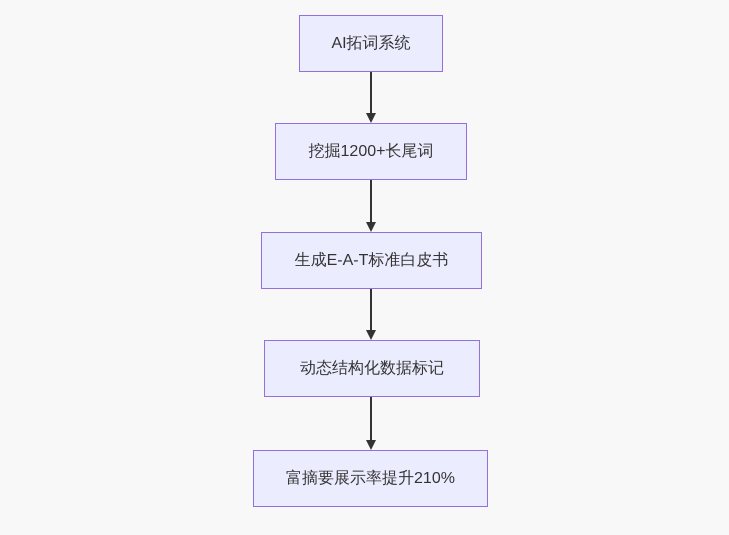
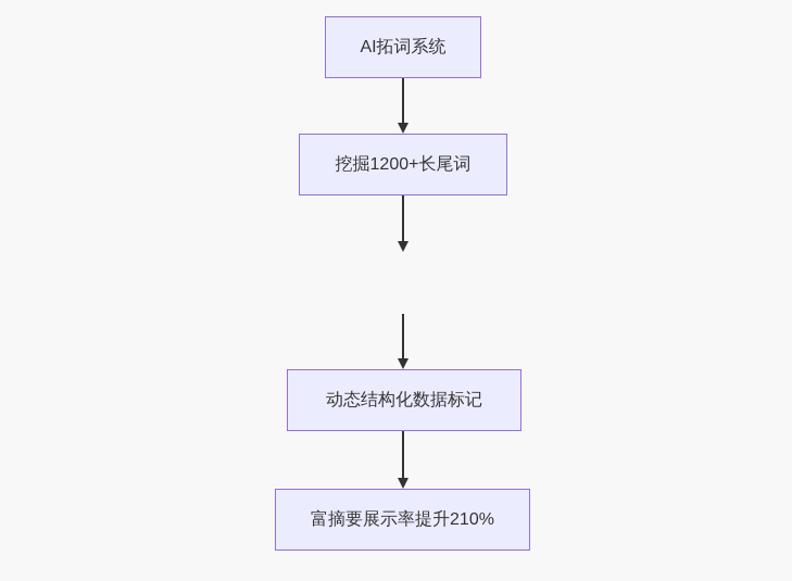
  AI拓词系统
  挖掘1200+长尾词
- 生成E-A-T标准白皮书
  动态结构化数据标记
  富摘要展示率提升210%
